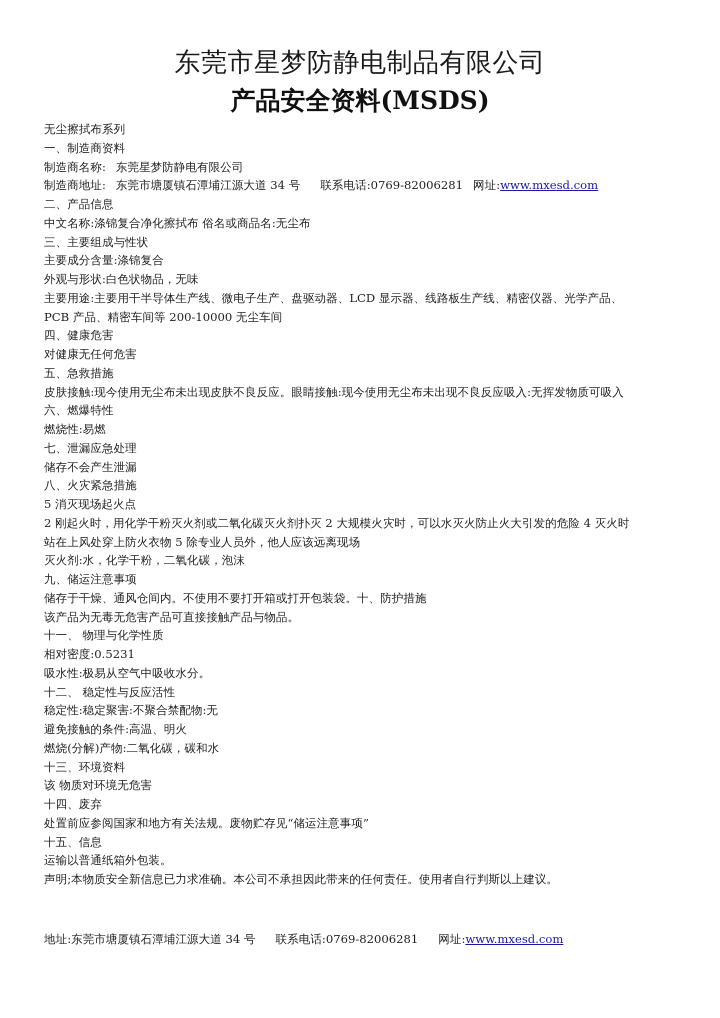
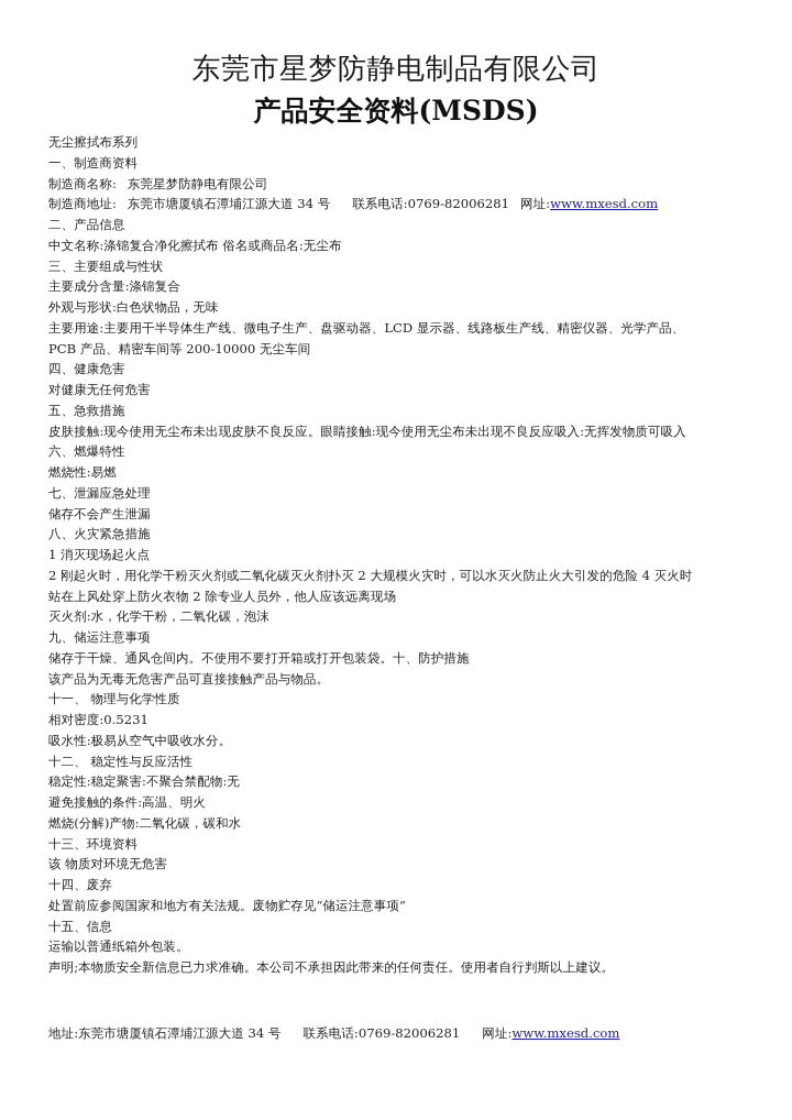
  东莞市星梦防静电制品有限公司
  产品安全资料(MSDS)
  无尘擦拭布系列
  一、制造商资料
  制造商名称: 东莞星梦防静电有限公司
  制造商地址: 东莞市塘厦镇石潭埔江源大道 34 号 联系电话:0769-82006281 网址:www.mxesd.com
  二、产品信息
  中文名称:涤锦复合净化擦拭布 俗名或商品名:无尘布
  三、主要组成与性状
  主要成分含量:涤锦复合
  外观与形状:白色状物品，无味
  主要用途:主要用干半导体生产线、微电子生产、盘驱动器、LCD 显示器、线路板生产线、精密仪器、光学产品、
  PCB 产品、精密车间等 200-10000 无尘车间
  四、健康危害
  对健康无任何危害
  五、急救措施
  皮肤接触:现今使用无尘布未出现皮肤不良反应。眼睛接触:现今使用无尘布未出现不良反应吸入:无挥发物质可吸入
  六、燃爆特性
  燃烧性:易燃
  七、泄漏应急处理
  储存不会产生泄漏
  八、火灾紧急措施
- 5 消灭现场起火点
+ 1 消灭现场起火点
  2 刚起火时，用化学干粉灭火剂或二氧化碳灭火剂扑灭 2 大规模火灾时，可以水灭火防止火大引发的危险 4 灭火时
- 站在上风处穿上防火衣物 5 除专业人员外，他人应该远离现场
+ 站在上风处穿上防火衣物 2 除专业人员外，他人应该远离现场
  灭火剂:水，化学干粉，二氧化碳，泡沫
  九、储运注意事项
  储存于干燥、通风仓间内。不使用不要打开箱或打开包装袋。十、防护措施
  该产品为无毒无危害产品可直接接触产品与物品。
  十一、 物理与化学性质
  相对密度:0.5231
  吸水性:极易从空气中吸收水分。
  十二、 稳定性与反应活性
  稳定性:稳定聚害:不聚合禁配物:无
  避免接触的条件:高温、明火
  燃烧(分解)产物:二氧化碳，碳和水
  十三、环境资料
  该 物质对环境无危害
  十四、废弃
  处置前应参阅国家和地方有关法规。废物贮存见“储运注意事项”
  十五、信息
  运输以普通纸箱外包装。
  声明;本物质安全新信息已力求准确。本公司不承担因此带来的任何责任。使用者自行判斯以上建议。
  地址:东莞市塘厦镇石潭埔江源大道 34 号 联系电话:0769-82006281 网址:www.mxesd.com
